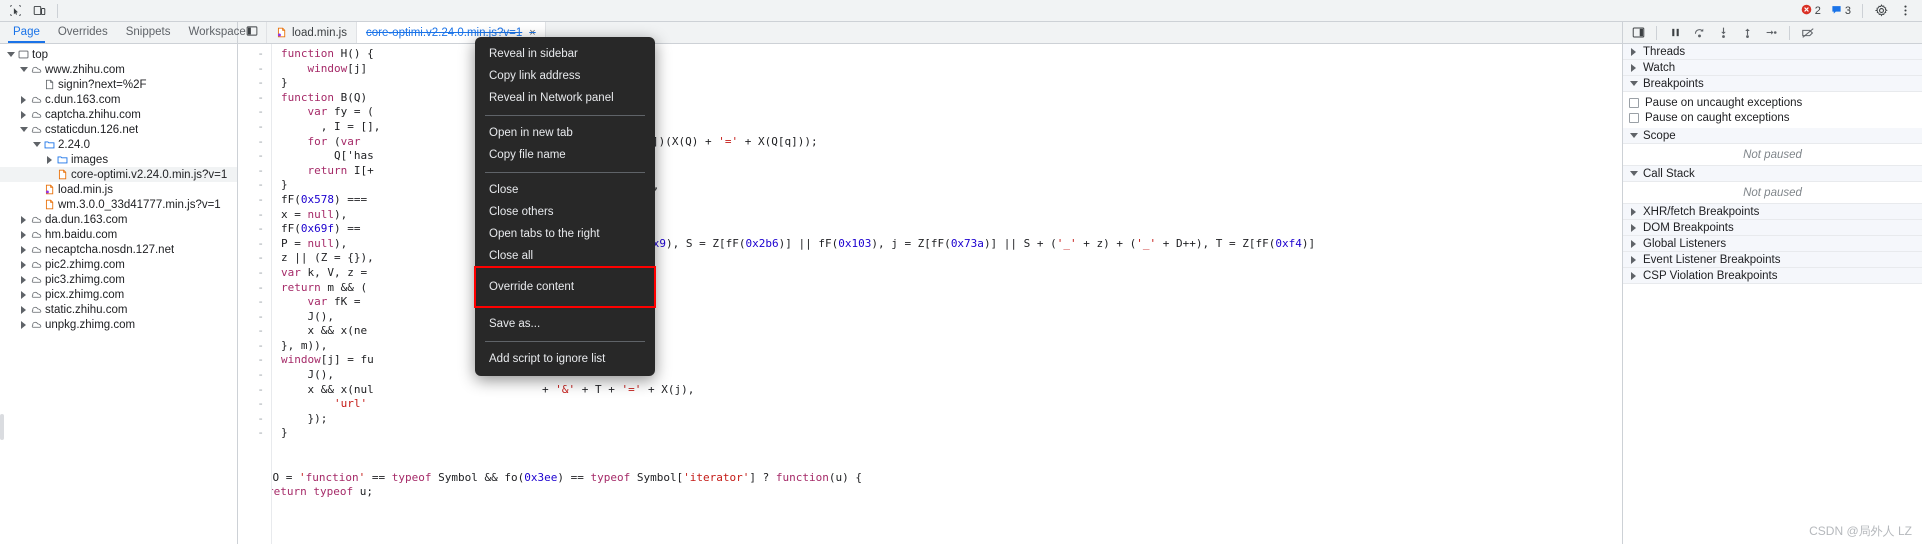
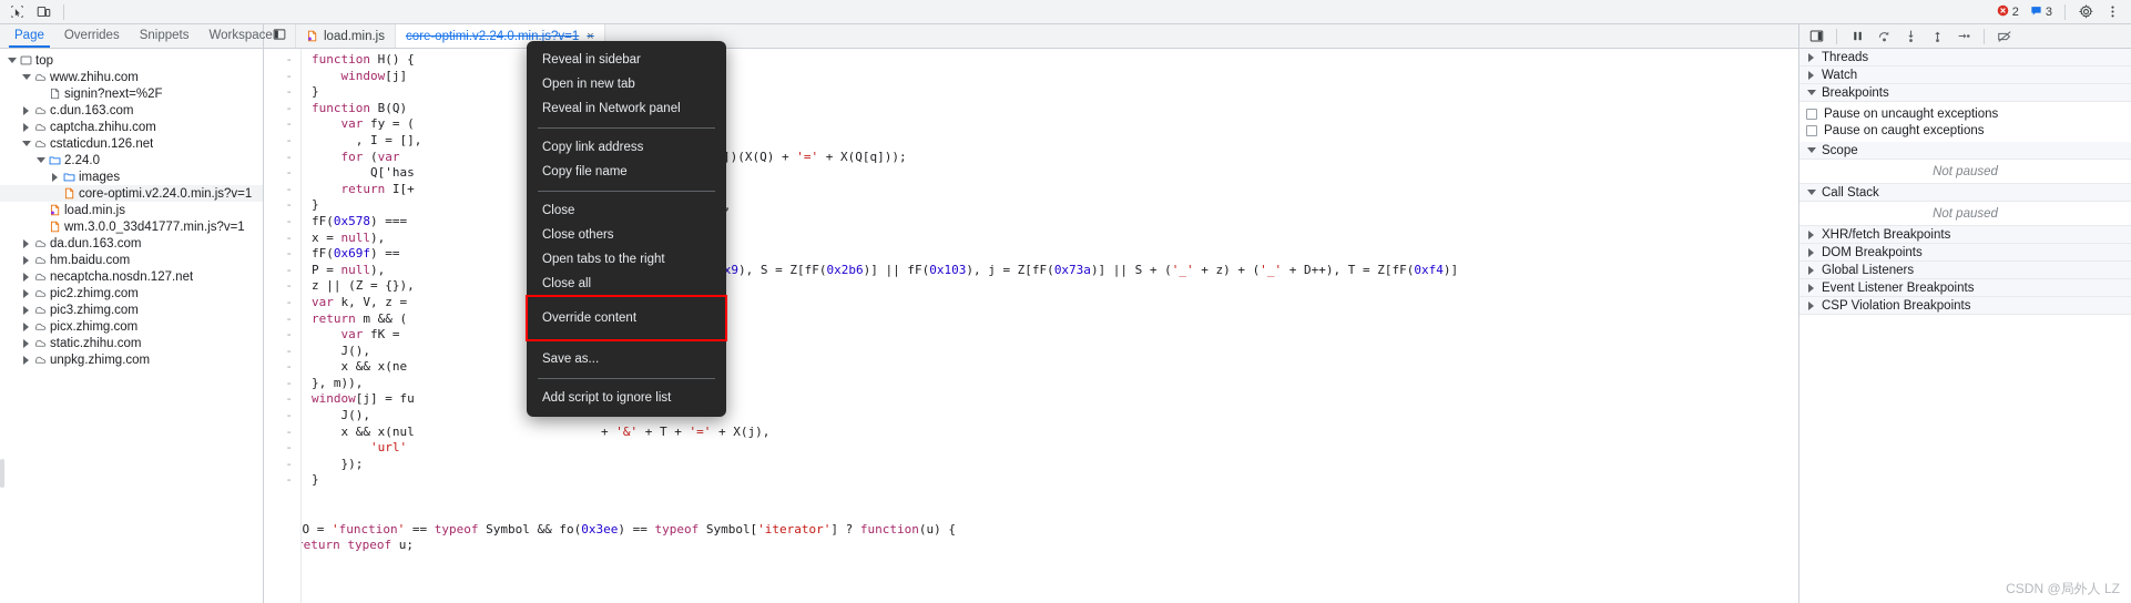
  2
  3
  Page
  Overrides
  Snippets
  Workspace
  load.min.js
  core-optimi.v2.24.0.min.js?v=1
  ×
  top
  www.zhihu.com
  signin?next=%2F
  c.dun.163.com
  captcha.zhihu.com
  cstaticdun.126.net
  2.24.0
  images
  core-optimi.v2.24.0.min.js?v=1
  load.min.js
  wm.3.0.0_33d41777.min.js?v=1
  da.dun.163.com
  hm.baidu.com
  necaptcha.nosdn.127.net
  pic2.zhimg.com
  pic3.zhimg.com
  picx.zhimg.com
  static.zhihu.com
  unpkg.zhimg.com
  -
  -
  -
  -
  -
  -
  -
  -
  -
  -
  -
  -
  -
  -
  -
  -
  -
  -
  -
  -
  -
  -
  -
  -
  -
  -
  -
  function H() {
  window[j]
  }
  function B(Q)
  var fy = (
  , I = [],
  for (var
  Q['has
  return I[+
  }
  fF(0x578) ===
  x = null),
  fF(0x69f) ==
  P = null),
  z || (Z = {}),
  var k, V, z =
  return m && (
  var fK =
  J(),
  x && x(ne
  }, m)),
  window[j] = fu
  J(),
  x && x(nul
  'url'
  });
  }
  ])(X(Q) + '=' + X(Q[q]));
  x9), S = Z[fF(0x2b6)] || fF(0x103), j = Z[fF(0x73a)] || S + ('_' + z) + ('_' + D++), T = Z[fF(0xf4)]
  + '&' + T + '=' + X(j),
  O = 'function' == typeof Symbol && fo(0x3ee) == typeof Symbol['iterator'] ? function(u) {
  eturn typeof u;
  Threads
  Watch
  Breakpoints
  Pause on uncaught exceptions
  Pause on caught exceptions
  Scope
  Not paused
  Call Stack
  Not paused
  XHR/fetch Breakpoints
  DOM Breakpoints
  Global Listeners
  Event Listener Breakpoints
  CSP Violation Breakpoints
  Reveal in sidebar
- Copy link address
+ Open in new tab
  Reveal in Network panel
- Open in new tab
+ Copy link address
  Copy file name
  Close
  Close others
  Open tabs to the right
  Close all
  Override content
  Save as...
  Add script to ignore list
  CSDN @局外人 LZ
